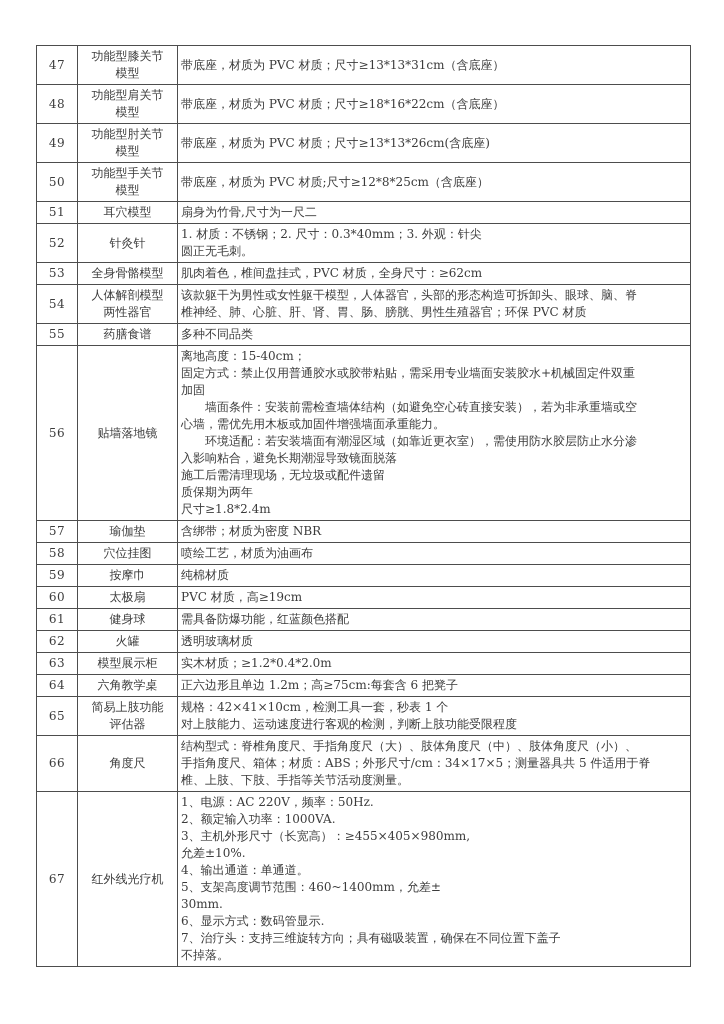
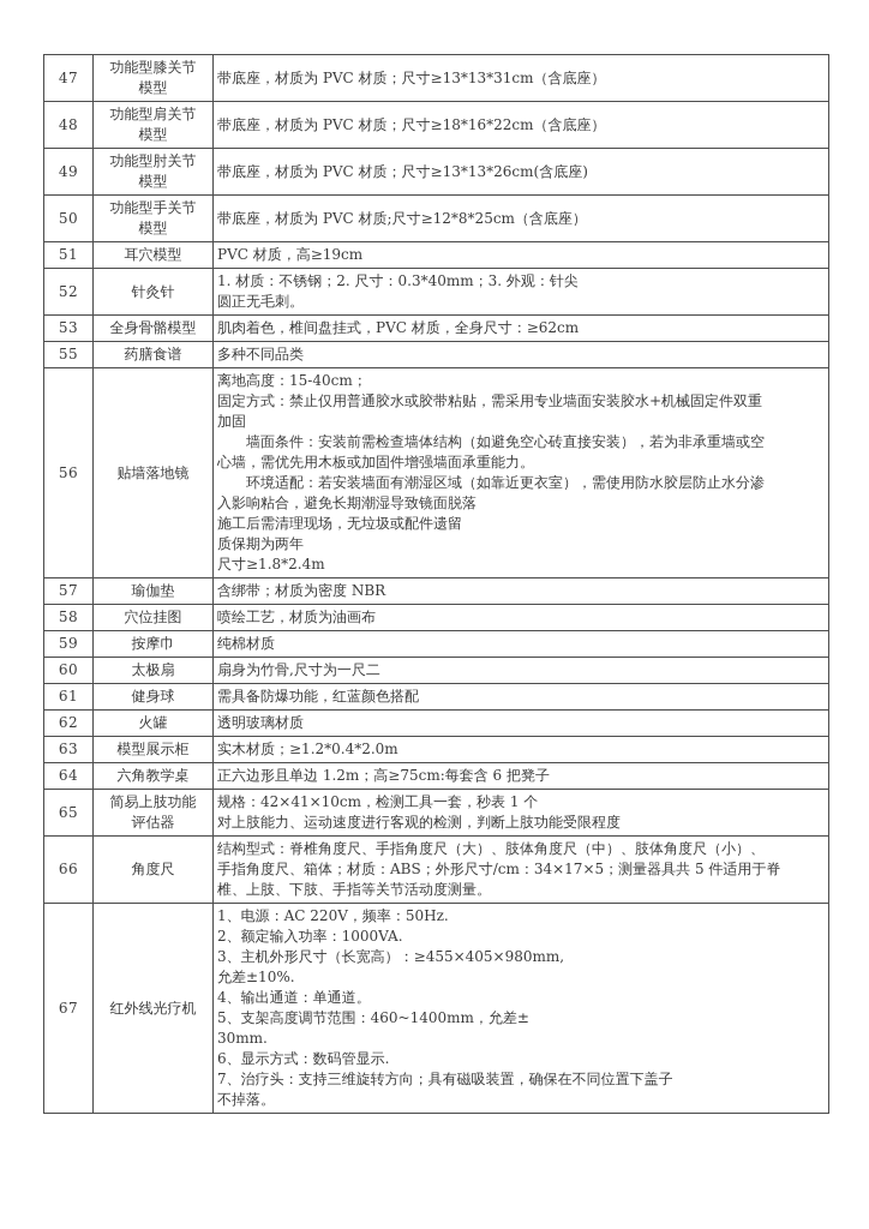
  47	功能型膝关节 模型	带底座，材质为 PVC 材质；尺寸≥13*13*31cm（含底座）
  48	功能型肩关节 模型	带底座，材质为 PVC 材质；尺寸≥18*16*22cm（含底座）
  49	功能型肘关节 模型	带底座，材质为 PVC 材质；尺寸≥13*13*26cm(含底座)
  50	功能型手关节 模型	带底座，材质为 PVC 材质;尺寸≥12*8*25cm（含底座）
- 51	耳穴模型	扇身为竹骨,尺寸为一尺二
+ 51	耳穴模型	PVC 材质，高≥19cm
  52	针灸针	1. 材质：不锈钢；2. 尺寸：0.3*40mm；3. 外观：针尖 圆正无毛刺。
  53	全身骨骼模型	肌肉着色，椎间盘挂式，PVC 材质，全身尺寸：≥62cm
- 54	人体解剖模型 两性器官	该款躯干为男性或女性躯干模型，人体器官，头部的形态构造可拆卸头、眼球、脑、脊 椎神经、肺、心脏、肝、肾、胃、肠、膀胱、男性生殖器官；环保 PVC 材质
  55	药膳食谱	多种不同品类
  56	贴墙落地镜	离地高度：15-40cm； 固定方式：禁止仅用普通胶水或胶带粘贴，需采用专业墙面安装胶水+机械固定件双重 加固 墙面条件：安装前需检查墙体结构（如避免空心砖直接安装），若为非承重墙或空 心墙，需优先用木板或加固件增强墙面承重能力。 环境适配：若安装墙面有潮湿区域（如靠近更衣室），需使用防水胶层防止水分渗 入影响粘合，避免长期潮湿导致镜面脱落 施工后需清理现场，无垃圾或配件遗留 质保期为两年 尺寸≥1.8*2.4m
  57	瑜伽垫	含绑带；材质为密度 NBR
  58	穴位挂图	喷绘工艺，材质为油画布
  59	按摩巾	纯棉材质
- 60	太极扇	PVC 材质，高≥19cm
+ 60	太极扇	扇身为竹骨,尺寸为一尺二
  61	健身球	需具备防爆功能，红蓝颜色搭配
  62	火罐	透明玻璃材质
  63	模型展示柜	实木材质；≥1.2*0.4*2.0m
  64	六角教学桌	正六边形且单边 1.2m；高≥75cm:每套含 6 把凳子
  65	简易上肢功能 评估器	规格：42×41×10cm，检测工具一套，秒表 1 个 对上肢能力、运动速度进行客观的检测，判断上肢功能受限程度
  66	角度尺	结构型式：脊椎角度尺、手指角度尺（大）、肢体角度尺（中）、肢体角度尺（小）、 手指角度尺、箱体；材质：ABS；外形尺寸/cm：34×17×5；测量器具共 5 件适用于脊 椎、上肢、下肢、手指等关节活动度测量。
  67	红外线光疗机	1、电源：AC 220V，频率：50Hz. 2、额定输入功率：1000VA. 3、主机外形尺寸（长宽高）：≥455×405×980mm, 允差±10%. 4、输出通道：单通道。 5、支架高度调节范围：460~1400mm，允差± 30mm. 6、显示方式：数码管显示. 7、治疗头：支持三维旋转方向；具有磁吸装置，确保在不同位置下盖子 不掉落。
